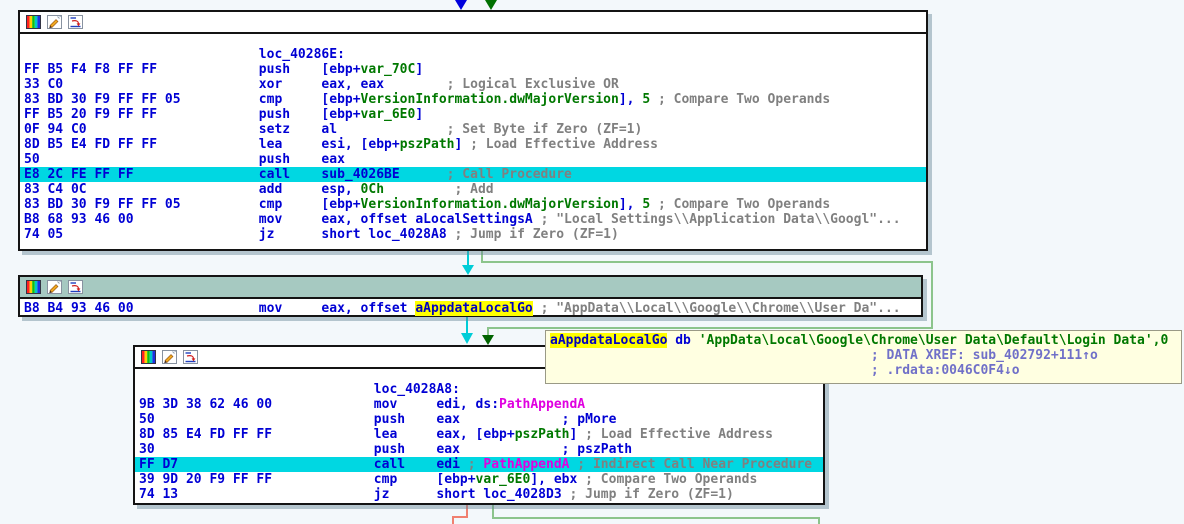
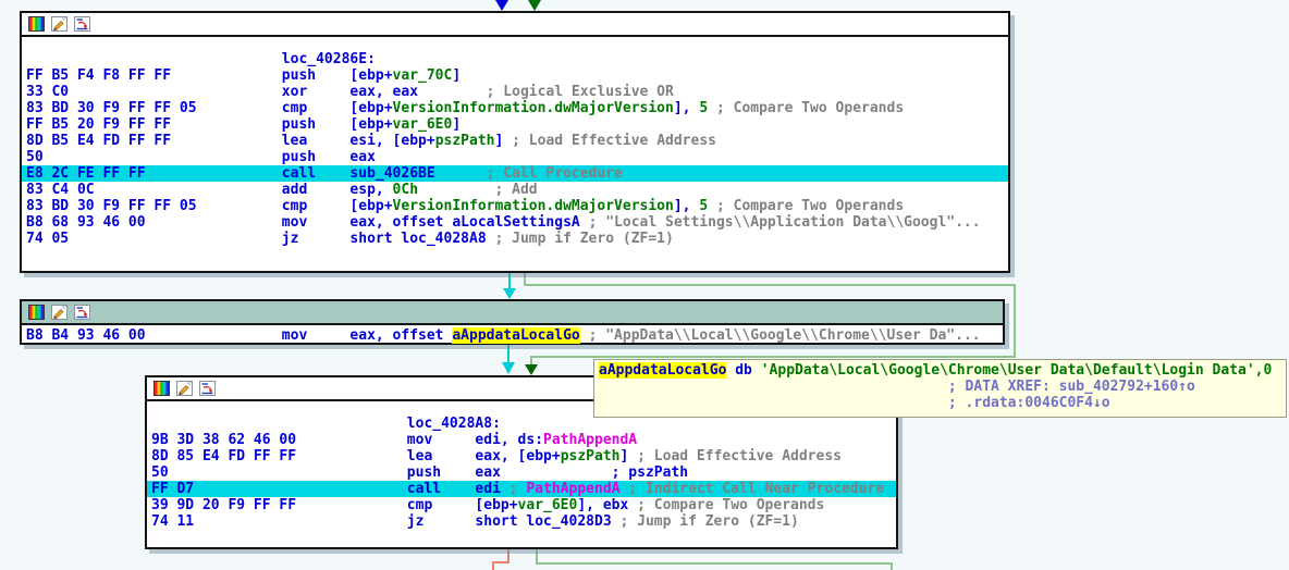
  loc_40286E:
  FF B5 F4 F8 FF FF push [ebp+var_70C]
  33 C0 xor eax, eax ; Logical Exclusive OR
  83 BD 30 F9 FF FF 05 cmp [ebp+VersionInformation.dwMajorVersion], 5 ; Compare Two Operands
  FF B5 20 F9 FF FF push [ebp+var_6E0]
- 0F 94 C0 setz al ; Set Byte if Zero (ZF=1)
  8D B5 E4 FD FF FF lea esi, [ebp+pszPath] ; Load Effective Address
  50 push eax
  E8 2C FE FF FF call sub_4026BE ; Call Procedure
  83 C4 0C add esp, 0Ch ; Add
  83 BD 30 F9 FF FF 05 cmp [ebp+VersionInformation.dwMajorVersion], 5 ; Compare Two Operands
  B8 68 93 46 00 mov eax, offset aLocalSettingsA ; "Local Settings\\Application Data\\Googl"...
  74 05 jz short loc_4028A8 ; Jump if Zero (ZF=1)
  B8 B4 93 46 00 mov eax, offset aAppdataLocalGo ; "AppData\\Local\\Google\\Chrome\\User Da"...
  loc_4028A8:
  9B 3D 38 62 46 00 mov edi, ds:PathAppendA
- 50 push eax ; pMore
  8D 85 E4 FD FF FF lea eax, [ebp+pszPath] ; Load Effective Address
- 30 push eax ; pszPath
+ 50 push eax ; pszPath
  FF D7 call edi ; PathAppendA ; Indirect Call Near Procedure
  39 9D 20 F9 FF FF cmp [ebp+var_6E0], ebx ; Compare Two Operands
- 74 13 jz short loc_4028D3 ; Jump if Zero (ZF=1)
+ 74 11 jz short loc_4028D3 ; Jump if Zero (ZF=1)
  aAppdataLocalGo db 'AppData\Local\Google\Chrome\User Data\Default\Login Data',0
- ; DATA XREF: sub_402792+111↑o
+ ; DATA XREF: sub_402792+160↑o
  ; .rdata:0046C0F4↓o
